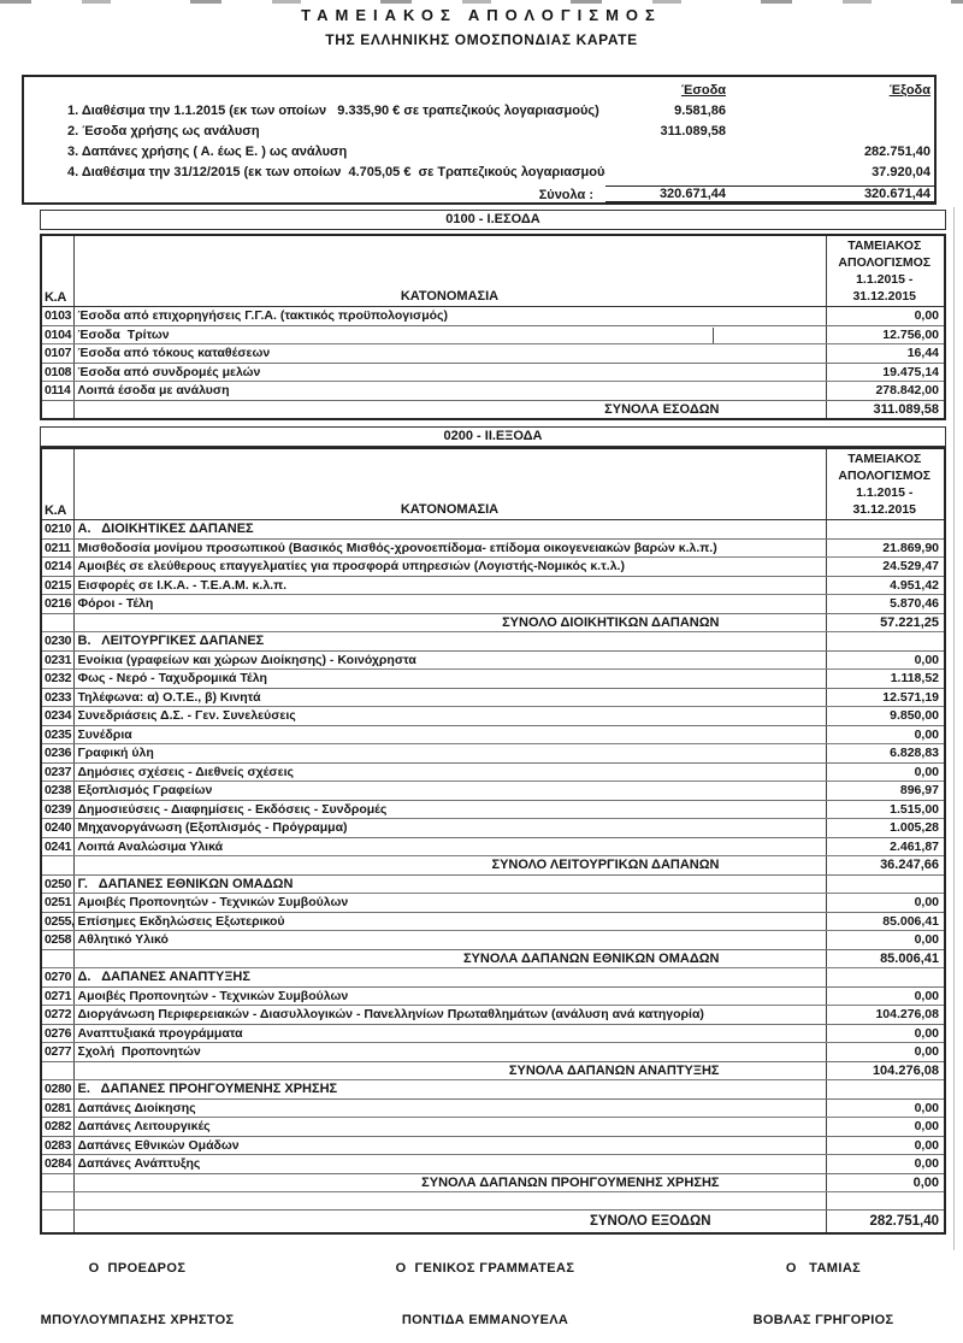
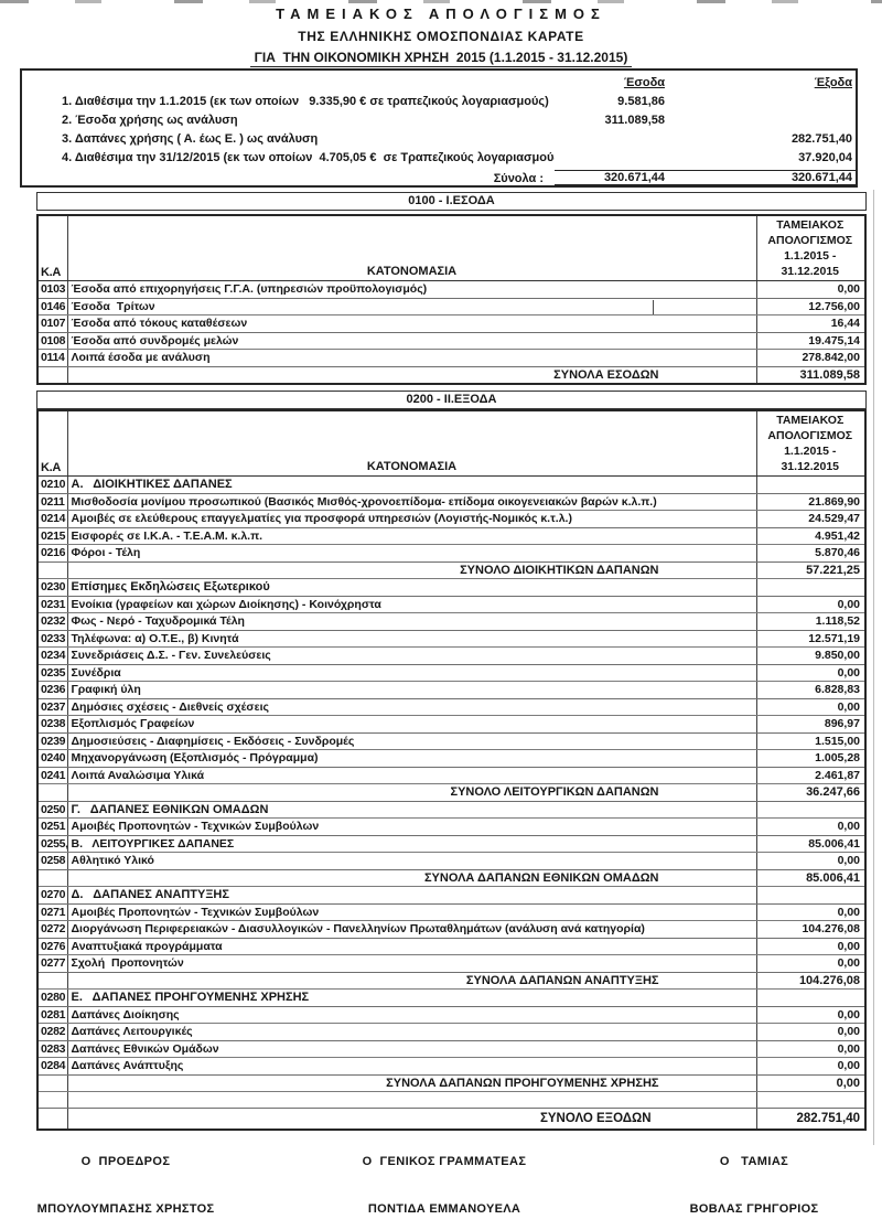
  ΤΑΜΕΙΑΚΟΣ ΑΠΟΛΟΓΙΣΜΟΣ
  ΤΗΣ ΕΛΛΗΝΙΚΗΣ ΟΜΟΣΠΟΝΔΙΑΣ ΚΑΡΑΤΕ
+ ΓΙΑ ΤΗΝ ΟΙΚΟΝΟΜΙΚΗ ΧΡΗΣΗ 2015 (1.1.2015 - 31.12.2015)
  Έσοδα
  Έξοδα
  1. Διαθέσιμα την 1.1.2015 (εκ των οποίων 9.335,90 € σε τραπεζικούς λογαριασμούς)
  9.581,86
  2. Έσοδα χρήσης ως ανάλυση
  311.089,58
  3. Δαπάνες χρήσης ( Α. έως Ε. ) ως ανάλυση
  282.751,40
  4. Διαθέσιμα την 31/12/2015 (εκ των οποίων 4.705,05 € σε Τραπεζικούς λογαριασμού
  37.920,04
  Σύνολα :
  320.671,44
  320.671,44
  0100 - Ι.ΕΣΟΔΑ
  Κ.Α	ΚΑΤΟΝΟΜΑΣΙΑ	ΤΑΜΕΙΑΚΟΣ ΑΠΟΛΟΓΙΣΜΟΣ 1.1.2015 - 31.12.2015
- 0103	Έσοδα από επιχορηγήσεις Γ.Γ.Α. (τακτικός προϋπολογισμός)	0,00
+ 0103	Έσοδα από επιχορηγήσεις Γ.Γ.Α. (υπηρεσιών προϋπολογισμός)	0,00
- 0104	Έσοδα Τρίτων	12.756,00
+ 0146	Έσοδα Τρίτων	12.756,00
  0107	Έσοδα από τόκους καταθέσεων	16,44
  0108	Έσοδα από συνδρομές μελών	19.475,14
  0114	Λοιπά έσοδα με ανάλυση	278.842,00
  	ΣΥΝΟΛΑ ΕΣΟΔΩΝ	311.089,58
  0200 - ΙΙ.ΕΞΟΔΑ
  Κ.Α	ΚΑΤΟΝΟΜΑΣΙΑ	ΤΑΜΕΙΑΚΟΣ ΑΠΟΛΟΓΙΣΜΟΣ 1.1.2015 - 31.12.2015
  0210	Α. ΔΙΟΙΚΗΤΙΚΕΣ ΔΑΠΑΝΕΣ
  0211	Μισθοδοσία μονίμου προσωπικού (Βασικός Μισθός-χρονοεπίδομα- επίδομα οικογενειακών βαρών κ.λ.π.)	21.869,90
  0214	Αμοιβές σε ελεύθερους επαγγελματίες για προσφορά υπηρεσιών (Λογιστής-Νομικός κ.τ.λ.)	24.529,47
  0215	Εισφορές σε Ι.Κ.Α. - Τ.Ε.Α.Μ. κ.λ.π.	4.951,42
  0216	Φόροι - Τέλη	5.870,46
  	ΣΥΝΟΛΟ ΔΙΟΙΚΗΤΙΚΩΝ ΔΑΠΑΝΩΝ	57.221,25
- 0230	Β. ΛΕΙΤΟΥΡΓΙΚΕΣ ΔΑΠΑΝΕΣ
+ 0230	Επίσημες Εκδηλώσεις Εξωτερικού
  0231	Ενοίκια (γραφείων και χώρων Διοίκησης) - Κοινόχρηστα	0,00
  0232	Φως - Νερό - Ταχυδρομικά Τέλη	1.118,52
  0233	Τηλέφωνα: α) Ο.Τ.Ε., β) Κινητά	12.571,19
  0234	Συνεδριάσεις Δ.Σ. - Γεν. Συνελεύσεις	9.850,00
  0235	Συνέδρια	0,00
  0236	Γραφική ύλη	6.828,83
  0237	Δημόσιες σχέσεις - Διεθνείς σχέσεις	0,00
  0238	Εξοπλισμός Γραφείων	896,97
  0239	Δημοσιεύσεις - Διαφημίσεις - Εκδόσεις - Συνδρομές	1.515,00
  0240	Μηχανοργάνωση (Εξοπλισμός - Πρόγραμμα)	1.005,28
  0241	Λοιπά Αναλώσιμα Υλικά	2.461,87
  	ΣΥΝΟΛΟ ΛΕΙΤΟΥΡΓΙΚΩΝ ΔΑΠΑΝΩΝ	36.247,66
  0250	Γ. ΔΑΠΑΝΕΣ ΕΘΝΙΚΩΝ ΟΜΑΔΩΝ
  0251	Αμοιβές Προπονητών - Τεχνικών Συμβούλων	0,00
- 0255,	Επίσημες Εκδηλώσεις Εξωτερικού	85.006,41
+ 0255,	Β. ΛΕΙΤΟΥΡΓΙΚΕΣ ΔΑΠΑΝΕΣ	85.006,41
  0258	Αθλητικό Υλικό	0,00
  	ΣΥΝΟΛΑ ΔΑΠΑΝΩΝ ΕΘΝΙΚΩΝ ΟΜΑΔΩΝ	85.006,41
  0270	Δ. ΔΑΠΑΝΕΣ ΑΝΑΠΤΥΞΗΣ
  0271	Αμοιβές Προπονητών - Τεχνικών Συμβούλων	0,00
  0272	Διοργάνωση Περιφερειακών - Διασυλλογικών - Πανελληνίων Πρωταθλημάτων (ανάλυση ανά κατηγορία)	104.276,08
  0276	Αναπτυξιακά προγράμματα	0,00
  0277	Σχολή Προπονητών	0,00
  	ΣΥΝΟΛΑ ΔΑΠΑΝΩΝ ΑΝΑΠΤΥΞΗΣ	104.276,08
  0280	Ε. ΔΑΠΑΝΕΣ ΠΡΟΗΓΟΥΜΕΝΗΣ ΧΡΗΣΗΣ
  0281	Δαπάνες Διοίκησης	0,00
  0282	Δαπάνες Λειτουργικές	0,00
  0283	Δαπάνες Εθνικών Ομάδων	0,00
  0284	Δαπάνες Ανάπτυξης	0,00
  	ΣΥΝΟΛΑ ΔΑΠΑΝΩΝ ΠΡΟΗΓΟΥΜΕΝΗΣ ΧΡΗΣΗΣ	0,00
  	ΣΥΝΟΛΟ ΕΞΟΔΩΝ	282.751,40
  Ο ΠΡΟΕΔΡΟΣ
  ΜΠΟΥΛΟΥΜΠΑΣΗΣ ΧΡΗΣΤΟΣ
  Ο ΓΕΝΙΚΟΣ ΓΡΑΜΜΑΤΕΑΣ
  ΠΟΝΤΙΔΑ ΕΜΜΑΝΟΥΕΛΑ
  Ο ΤΑΜΙΑΣ
  ΒΟΒΛΑΣ ΓΡΗΓΟΡΙΟΣ
